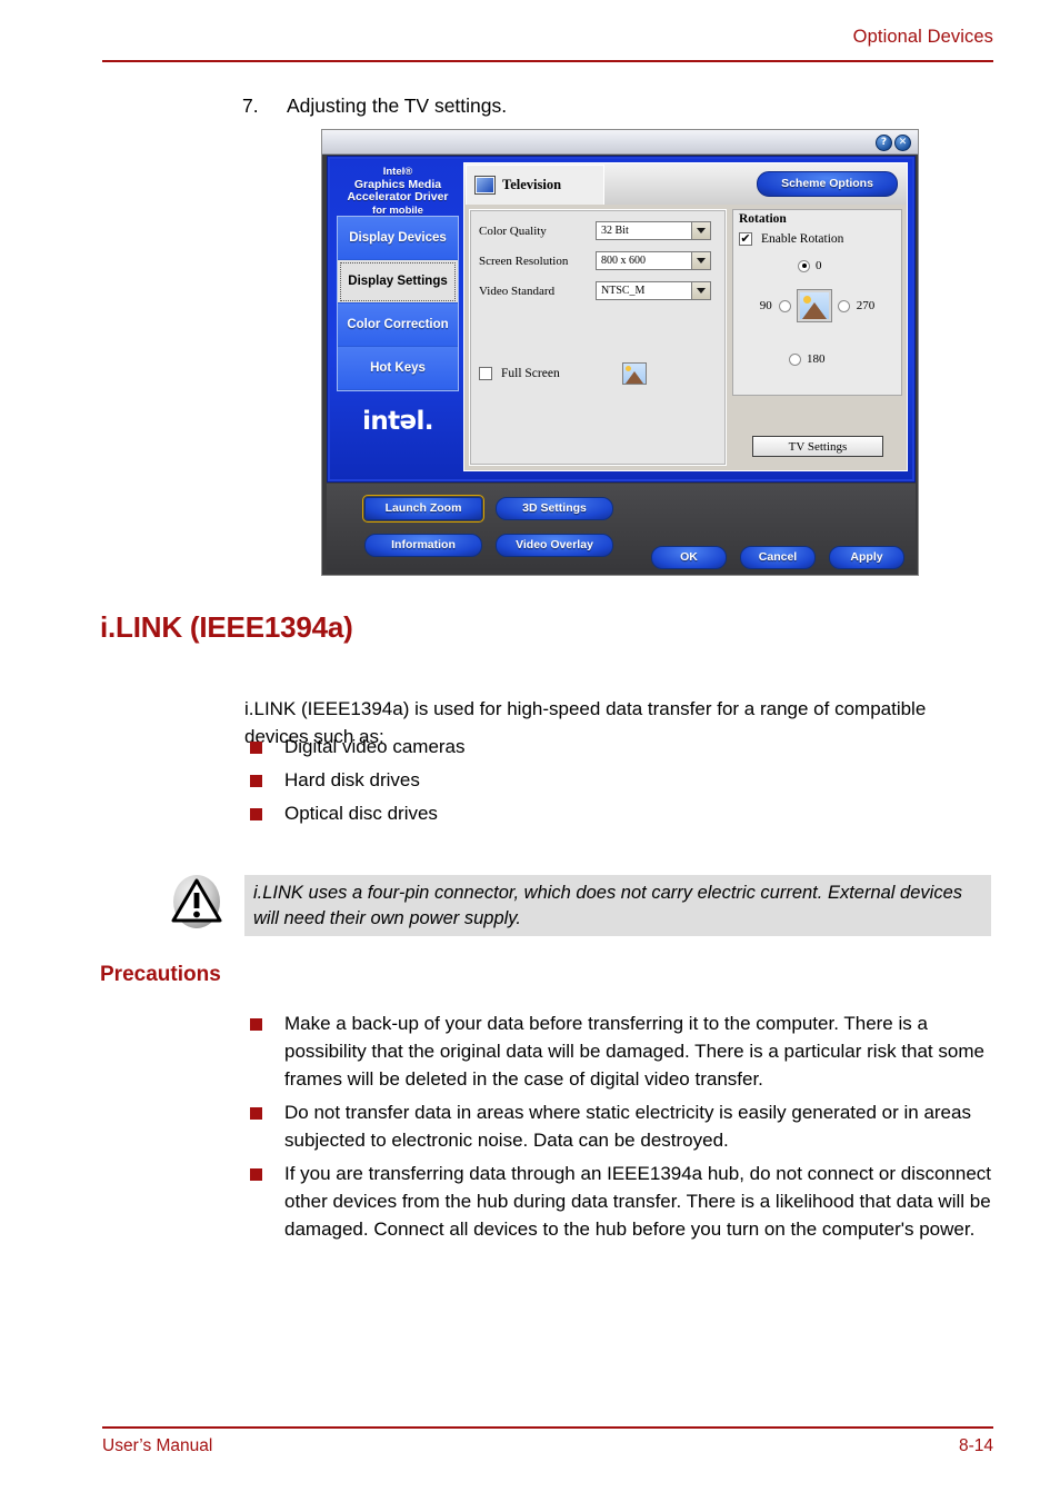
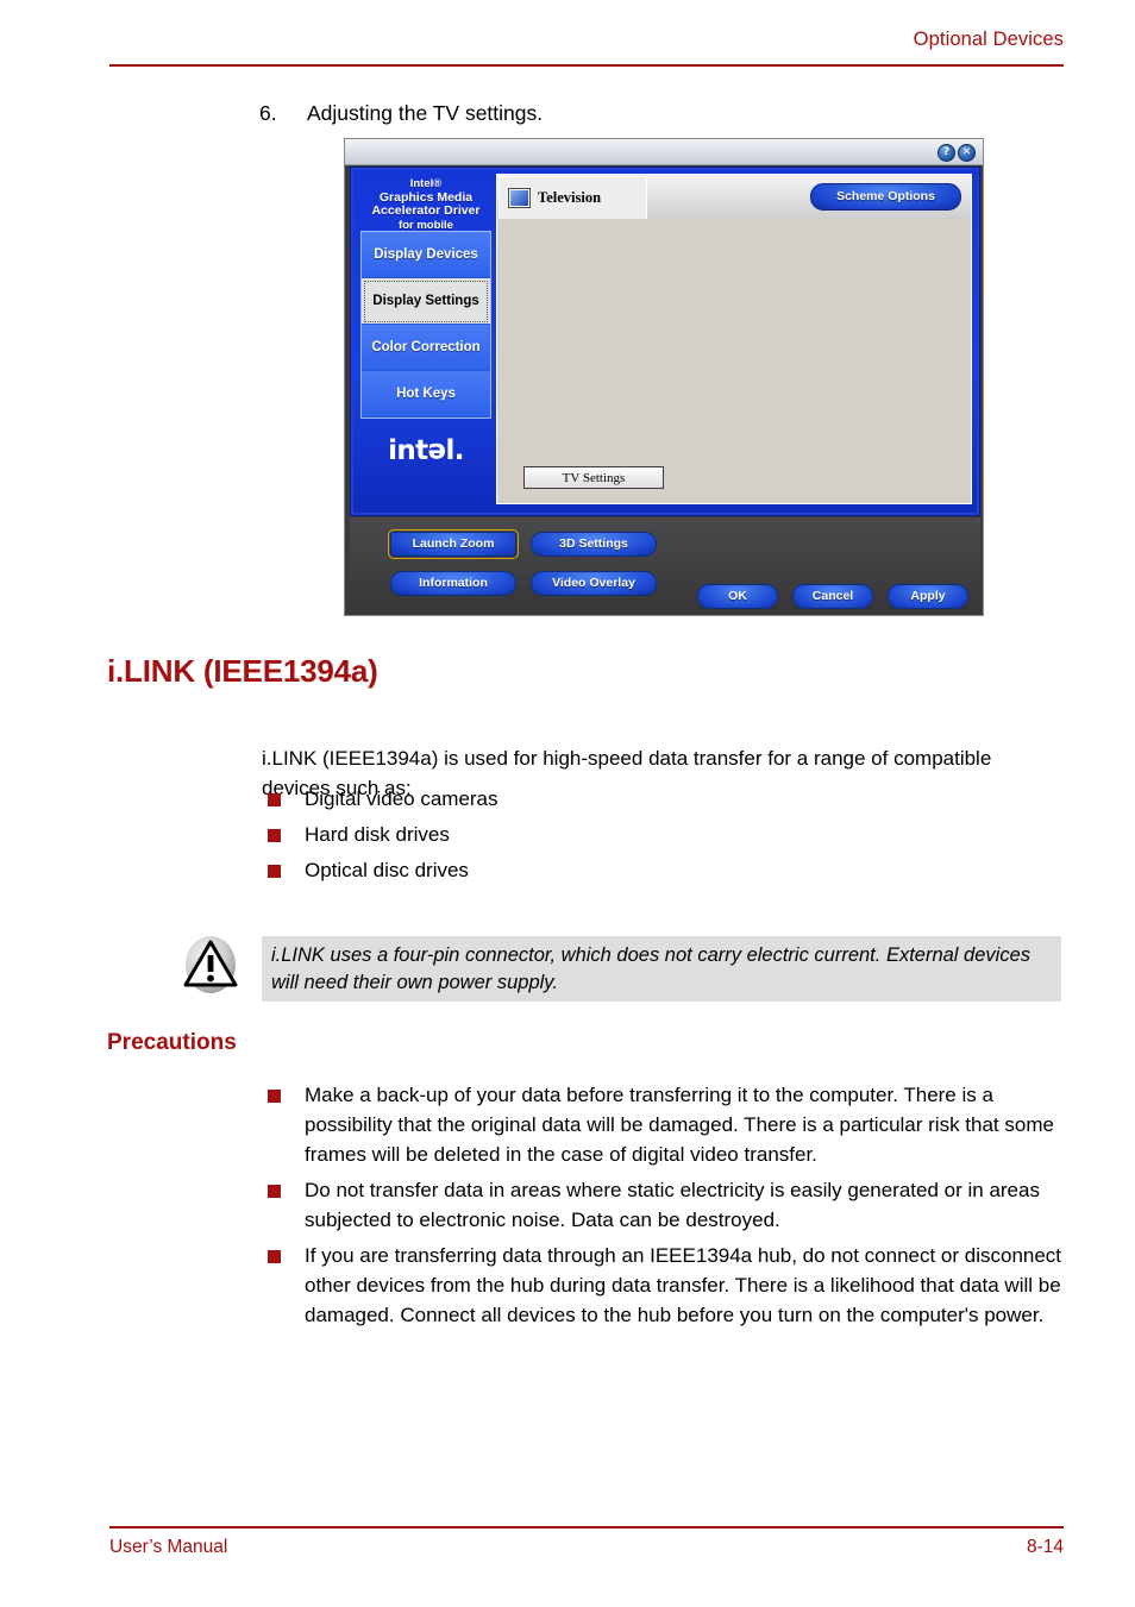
  Optional Devices
- 7. Adjusting the TV settings.
+ 6. Adjusting the TV settings.
  ?
  ✕
  Intel®
  Graphics Media
  Accelerator Driver
  for mobile
  Display Devices
  Display Settings
  Color Correction
  Hot Keys
  Television
  Scheme Options
- Color Quality
- 32 Bit
- Screen Resolution
- 800 x 600
- Video Standard
- NTSC_M
- Full Screen
- Rotation
- ✔
- Enable Rotation
- 0
- 90
- 270
- 180
  TV Settings
  Launch Zoom
  3D Settings
  Information
  Video Overlay
  OK
  Cancel
  Apply
  i.LINK (IEEE1394a)
  i.LINK (IEEE1394a) is used for high-speed data transfer for a range of compatible devices such as:
  Digital video cameras
  Hard disk drives
  Optical disc drives
  i.LINK uses a four-pin connector, which does not carry electric current. External devices will need their own power supply.
  Precautions
  Make a back-up of your data before transferring it to the computer. There is a possibility that the original data will be damaged. There is a particular risk that some frames will be deleted in the case of digital video transfer.
  Do not transfer data in areas where static electricity is easily generated or in areas subjected to electronic noise. Data can be destroyed.
  If you are transferring data through an IEEE1394a hub, do not connect or disconnect other devices from the hub during data transfer. There is a likelihood that data will be damaged. Connect all devices to the hub before you turn on the computer's power.
  User’s Manual
  8-14
